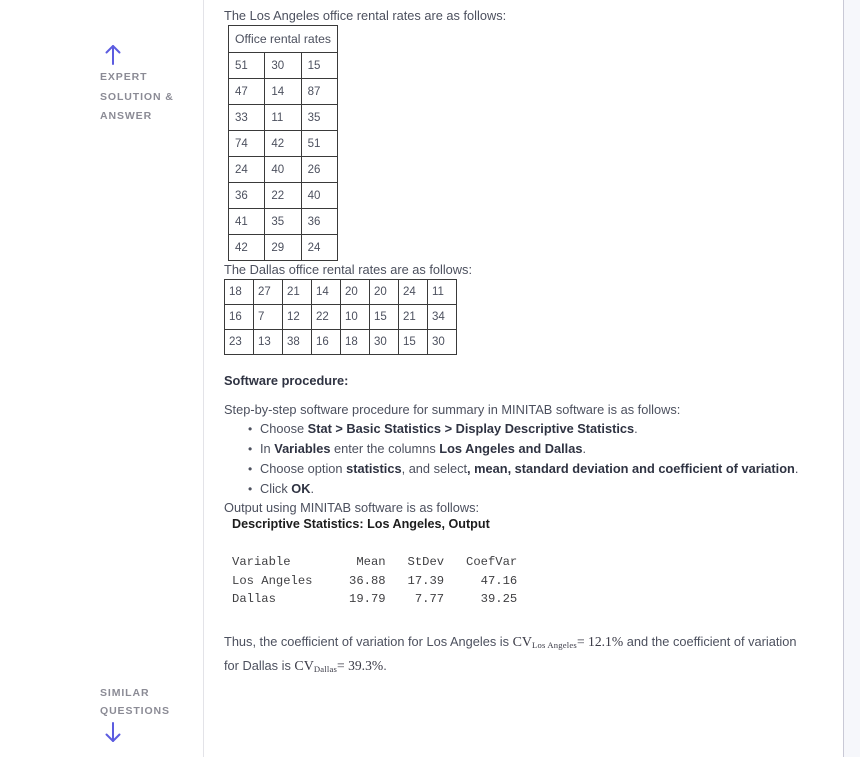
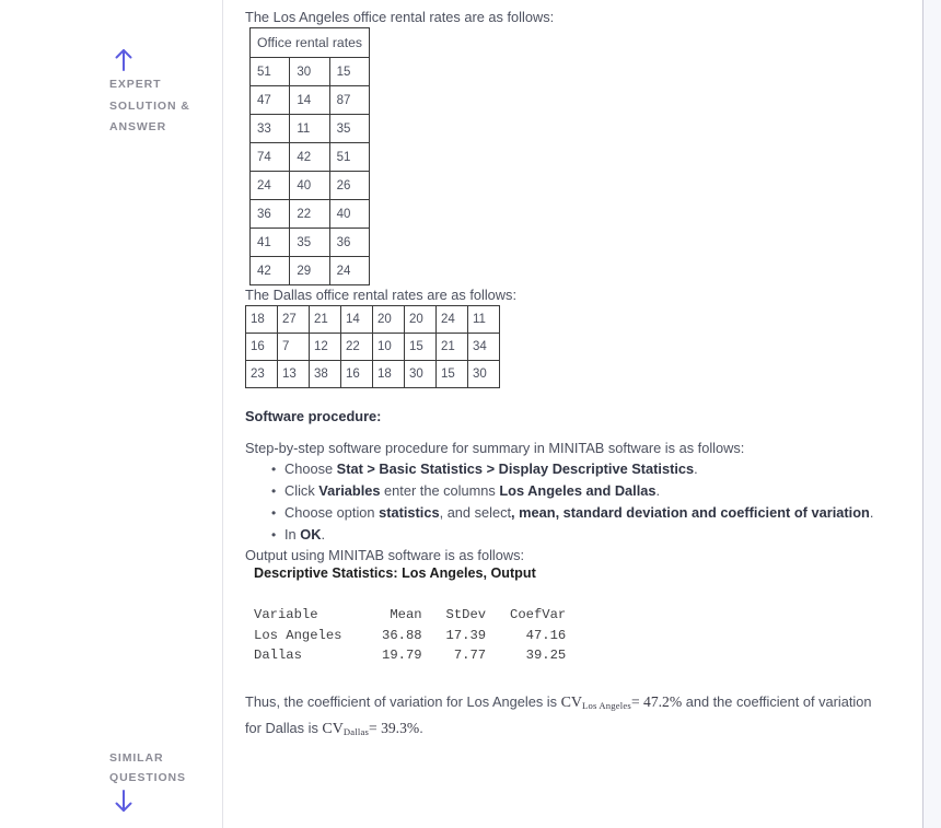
  EXPERT
  SOLUTION &
  ANSWER
  SIMILAR
  QUESTIONS
  The Los Angeles office rental rates are as follows:
  Office rental rates
  51	30	15
  47	14	87
  33	11	35
  74	42	51
  24	40	26
  36	22	40
  41	35	36
  42	29	24
  The Dallas office rental rates are as follows:
  18	27	21	14	20	20	24	11
  16	7	12	22	10	15	21	34
  23	13	38	16	18	30	15	30
  Software procedure:
  Step-by-step software procedure for summary in MINITAB software is as follows:
  Choose Stat > Basic Statistics > Display Descriptive Statistics.
- In Variables enter the columns Los Angeles and Dallas.
+ Click Variables enter the columns Los Angeles and Dallas.
  Choose option statistics, and select, mean, standard deviation and coefficient of variation.
- Click OK.
+ In OK.
  Output using MINITAB software is as follows:
  Descriptive Statistics: Los Angeles, Output
  Variable Mean StDev CoefVar
  Los Angeles 36.88 17.39 47.16
  Dallas 19.79 7.77 39.25
- Thus, the coefficient of variation for Los Angeles is CVLos Angeles= 12.1% and the coefficient of variation for Dallas is CVDallas= 39.3%.
+ Thus, the coefficient of variation for Los Angeles is CVLos Angeles= 47.2% and the coefficient of variation for Dallas is CVDallas= 39.3%.
